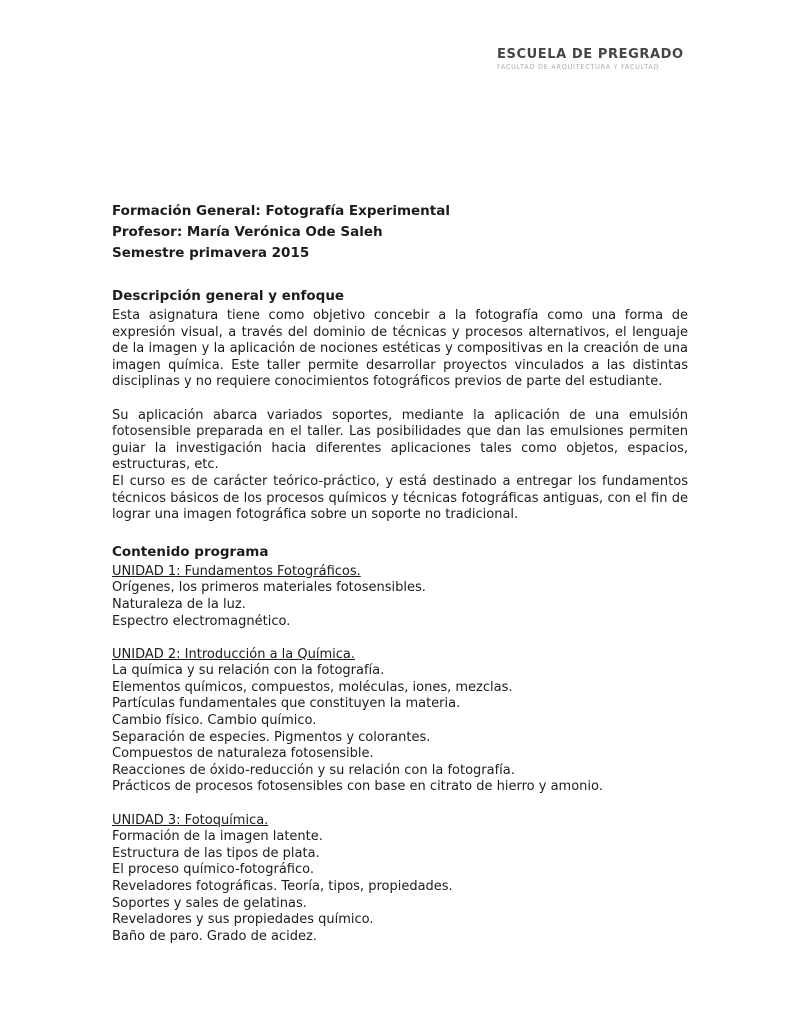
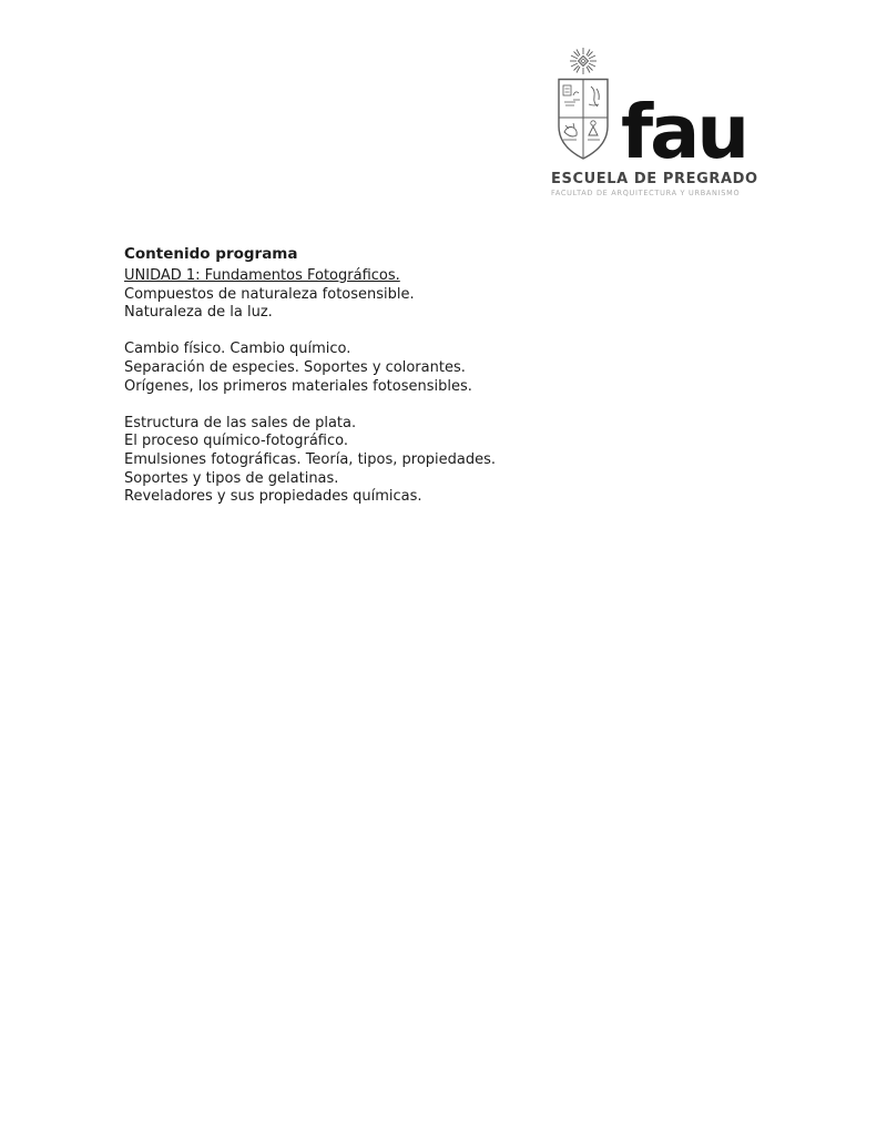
+ fau
  ESCUELA DE PREGRADO
- FACULTAD DE ARQUITECTURA Y FACULTAD
+ FACULTAD DE ARQUITECTURA Y URBANISMO
- Formación General: Fotografía Experimental
- Profesor: María Verónica Ode Saleh
- Semestre primavera 2015
- Descripción general y enfoque
- Esta asignatura tiene como objetivo concebir a la fotografía como una forma de expresión visual, a través del dominio de técnicas y procesos alternativos, el lenguaje de la imagen y la aplicación de nociones estéticas y compositivas en la creación de una imagen química. Este taller permite desarrollar proyectos vinculados a las distintas disciplinas y no requiere conocimientos fotográficos previos de parte del estudiante.
- Su aplicación abarca variados soportes, mediante la aplicación de una emulsión fotosensible preparada en el taller. Las posibilidades que dan las emulsiones permiten guiar la investigación hacia diferentes aplicaciones tales como objetos, espacios, estructuras, etc.
- El curso es de carácter teórico-práctico, y está destinado a entregar los fundamentos técnicos básicos de los procesos químicos y técnicas fotográficas antiguas, con el fin de lograr una imagen fotográfica sobre un soporte no tradicional.
  Contenido programa
  UNIDAD 1: Fundamentos Fotográficos.
- Orígenes, los primeros materiales fotosensibles.
+ Compuestos de naturaleza fotosensible.
  Naturaleza de la luz.
- Espectro electromagnético.
- UNIDAD 2: Introducción a la Química.
- La química y su relación con la fotografía.
- Elementos químicos, compuestos, moléculas, iones, mezclas.
- Partículas fundamentales que constituyen la materia.
  Cambio físico. Cambio químico.
- Separación de especies. Pigmentos y colorantes.
+ Separación de especies. Soportes y colorantes.
- Compuestos de naturaleza fotosensible.
+ Orígenes, los primeros materiales fotosensibles.
- Reacciones de óxido-reducción y su relación con la fotografía.
- Prácticos de procesos fotosensibles con base en citrato de hierro y amonio.
- UNIDAD 3: Fotoquímica.
- Formación de la imagen latente.
- Estructura de las tipos de plata.
+ Estructura de las sales de plata.
  El proceso químico-fotográfico.
- Reveladores fotográficas. Teoría, tipos, propiedades.
+ Emulsiones fotográficas. Teoría, tipos, propiedades.
- Soportes y sales de gelatinas.
+ Soportes y tipos de gelatinas.
- Reveladores y sus propiedades químico.
+ Reveladores y sus propiedades químicas.
- Baño de paro. Grado de acidez.
